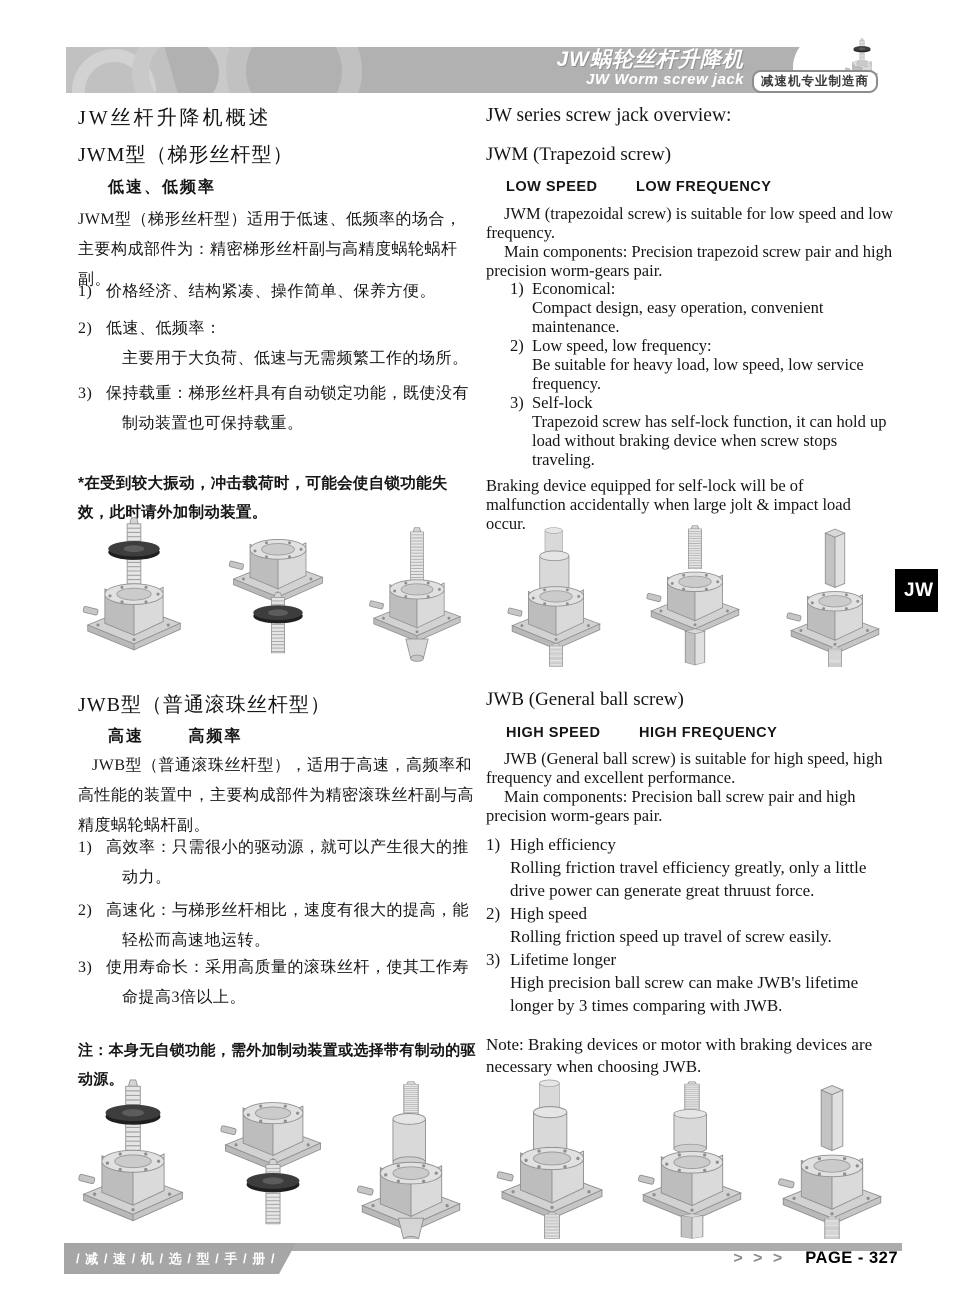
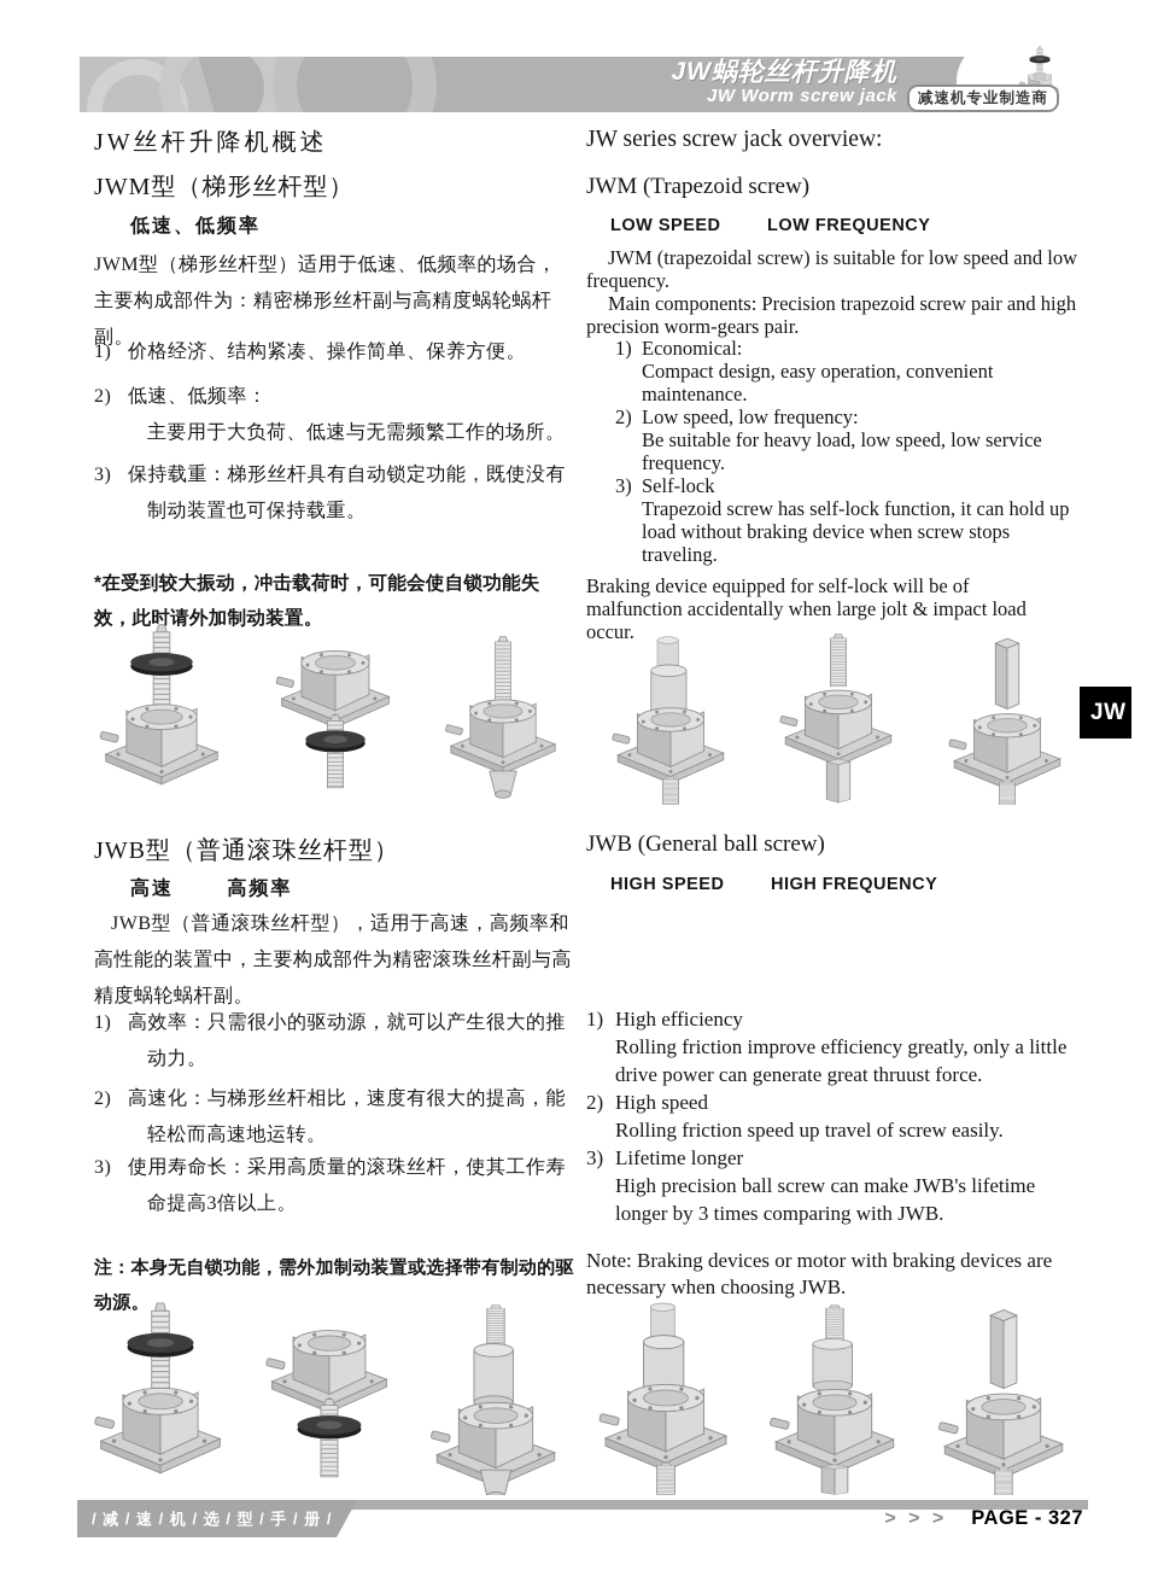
  JW蜗轮丝杆升降机
  JW Worm screw jack
  减速机专业制造商
  JW
  JW丝杆升降机概述
  JWM型（梯形丝杆型）
  低速、低频率
  JWM型（梯形丝杆型）适用于低速、低频率的场合，主要构成部件为：精密梯形丝杆副与高精度蜗轮蜗杆副。
  1)
  价格经济、结构紧凑、操作简单、保养方便。
  2)
  低速、低频率：
  主要用于大负荷、低速与无需频繁工作的场所。
  3)
  保持载重：梯形丝杆具有自动锁定功能，既使没有制动装置也可保持载重。
  *在受到较大振动，冲击载荷时，可能会使自锁功能失效，此时请外加制动装置。
  JW series screw jack overview:
  JWM (Trapezoid screw)
  LOW SPEED LOW FREQUENCY
  JWM (trapezoidal screw) is suitable for low speed and low frequency.
  Main components: Precision trapezoid screw pair and high precision worm-gears pair.
  1)
  Economical:
  Compact design, easy operation, convenient maintenance.
  2)
  Low speed, low frequency:
  Be suitable for heavy load, low speed, low service frequency.
  3)
  Self-lock
  Trapezoid screw has self-lock function, it can hold up load without braking device when screw stops traveling.
  Braking device equipped for self-lock will be of malfunction accidentally when large jolt & impact load occur.
  JWB型（普通滚珠丝杆型）
  高速 高频率
  JWB型（普通滚珠丝杆型），适用于高速，高频率和高性能的装置中，主要构成部件为精密滚珠丝杆副与高精度蜗轮蜗杆副。
  1)
  高效率：只需很小的驱动源，就可以产生很大的推动力。
  2)
  高速化：与梯形丝杆相比，速度有很大的提高，能轻松而高速地运转。
  3)
  使用寿命长：采用高质量的滚珠丝杆，使其工作寿命提高3倍以上。
  注：本身无自锁功能，需外加制动装置或选择带有制动的驱动源。
  JWB (General ball screw)
  HIGH SPEED HIGH FREQUENCY
- JWB (General ball screw) is suitable for high speed, high frequency and excellent performance.
- Main components: Precision ball screw pair and high precision worm-gears pair.
  1)
  High efficiency
- Rolling friction travel efficiency greatly, only a little drive power can generate great thruust force.
+ Rolling friction improve efficiency greatly, only a little drive power can generate great thruust force.
  2)
  High speed
  Rolling friction speed up travel of screw easily.
  3)
  Lifetime longer
  High precision ball screw can make JWB's lifetime longer by 3 times comparing with JWB.
  Note: Braking devices or motor with braking devices are necessary when choosing JWB.
  / 减 / 速 / 机 / 选 / 型 / 手 / 册 /
  > > >
  PAGE - 327
